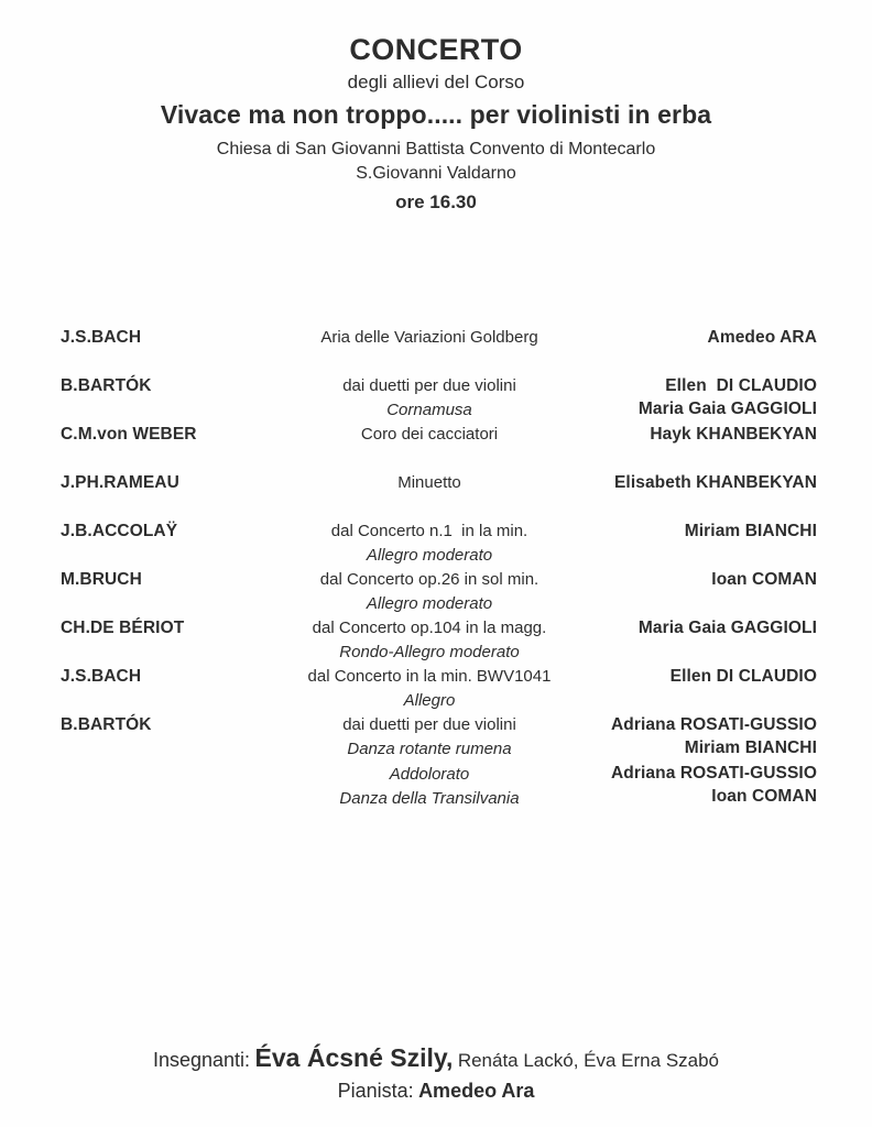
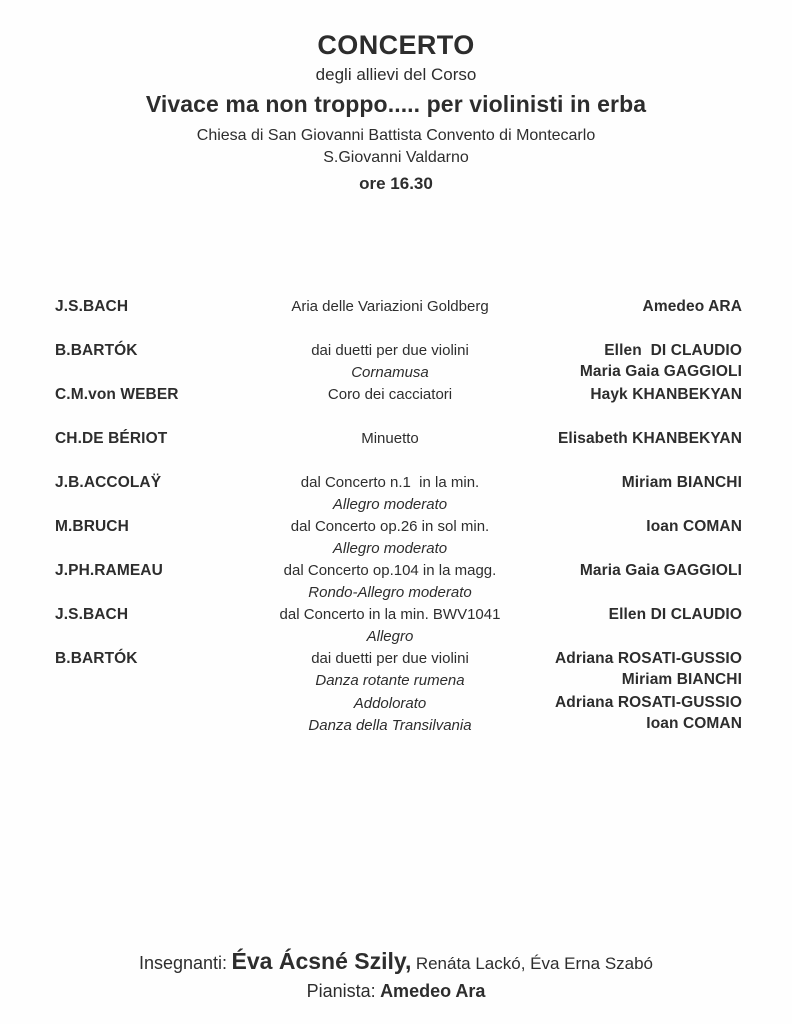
  CONCERTO
  degli allievi del Corso
  Vivace ma non troppo..... per violinisti in erba
  Chiesa di San Giovanni Battista Convento di Montecarlo
  S.Giovanni Valdarno
  ore 16.30
  J.S.BACH
  Aria delle Variazioni Goldberg
  Amedeo ARA
  B.BARTÓK
  dai duetti per due violini
  Cornamusa
  Ellen DI CLAUDIO
  Maria Gaia GAGGIOLI
  C.M.von WEBER
  Coro dei cacciatori
  Hayk KHANBEKYAN
- J.PH.RAMEAU
+ CH.DE BÉRIOT
  Minuetto
  Elisabeth KHANBEKYAN
  J.B.ACCOLAŸ
  dal Concerto n.1 in la min.
  Allegro moderato
  Miriam BIANCHI
  M.BRUCH
  dal Concerto op.26 in sol min.
  Allegro moderato
  Ioan COMAN
- CH.DE BÉRIOT
+ J.PH.RAMEAU
  dal Concerto op.104 in la magg.
  Rondo-Allegro moderato
  Maria Gaia GAGGIOLI
  J.S.BACH
  dal Concerto in la min. BWV1041
  Allegro
  Ellen DI CLAUDIO
  B.BARTÓK
  dai duetti per due violini
  Danza rotante rumena
  Adriana ROSATI-GUSSIO
  Miriam BIANCHI
  Addolorato
  Danza della Transilvania
  Adriana ROSATI-GUSSIO
  Ioan COMAN
  Insegnanti: Éva Ácsné Szily, Renáta Lackó, Éva Erna Szabó
  Pianista: Amedeo Ara
